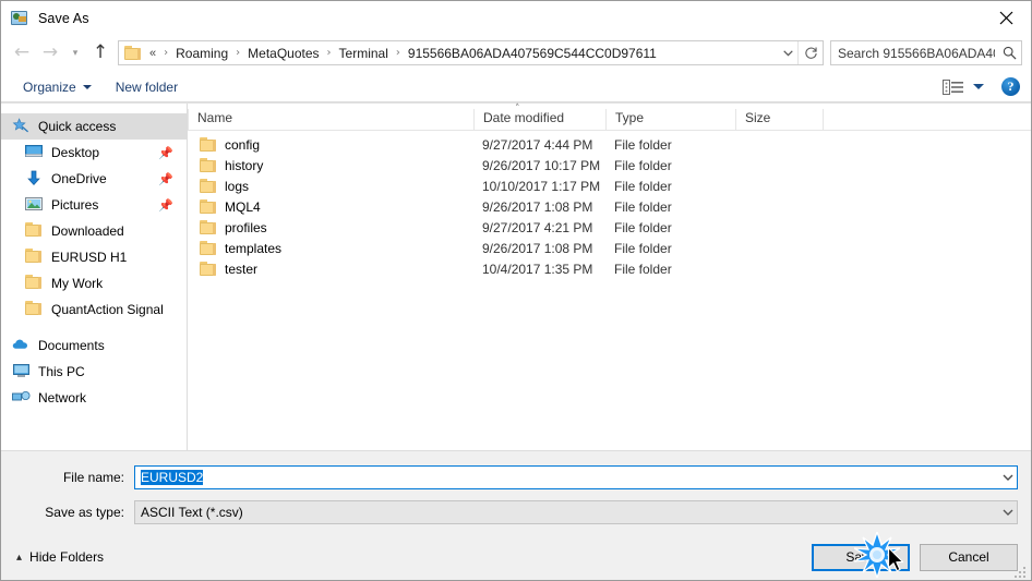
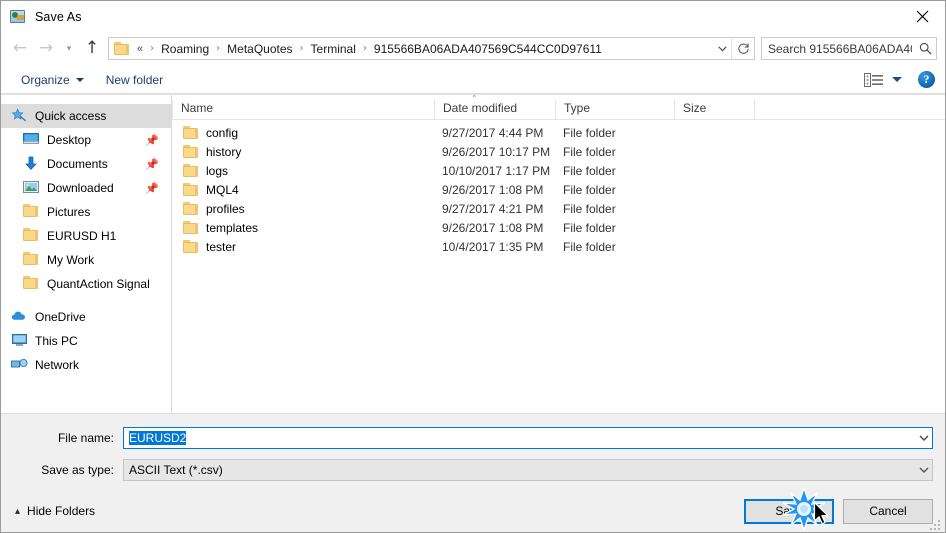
  Save As
  ←
  →
  ▾
  ↑
  «
  ›
  Roaming
  ›
  MetaQuotes
  ›
  Terminal
  ›
  915566BA06ADA407569C544CC0D97611
  Search 915566BA06ADA4
  Organize
  New folder
  ?
  Quick access
  Desktop
  📌
- OneDrive
+ Documents
  📌
- Pictures
+ Downloaded
  📌
- Downloaded
+ Pictures
  EURUSD H1
  My Work
  QuantAction Signal
- Documents
+ OneDrive
  This PC
  Network
  ˄
  Name
  Date modified
  Type
  Size
  config
  9/27/2017 4:44 PM
  File folder
  history
  9/26/2017 10:17 PM
  File folder
  logs
  10/10/2017 1:17 PM
  File folder
  MQL4
  9/26/2017 1:08 PM
  File folder
  profiles
  9/27/2017 4:21 PM
  File folder
  templates
  9/26/2017 1:08 PM
  File folder
  tester
  10/4/2017 1:35 PM
  File folder
  File name:
  EURUSD2
  Save as type:
  ASCII Text (*.csv)
  ▴
  Hide Folders
  Cancel
